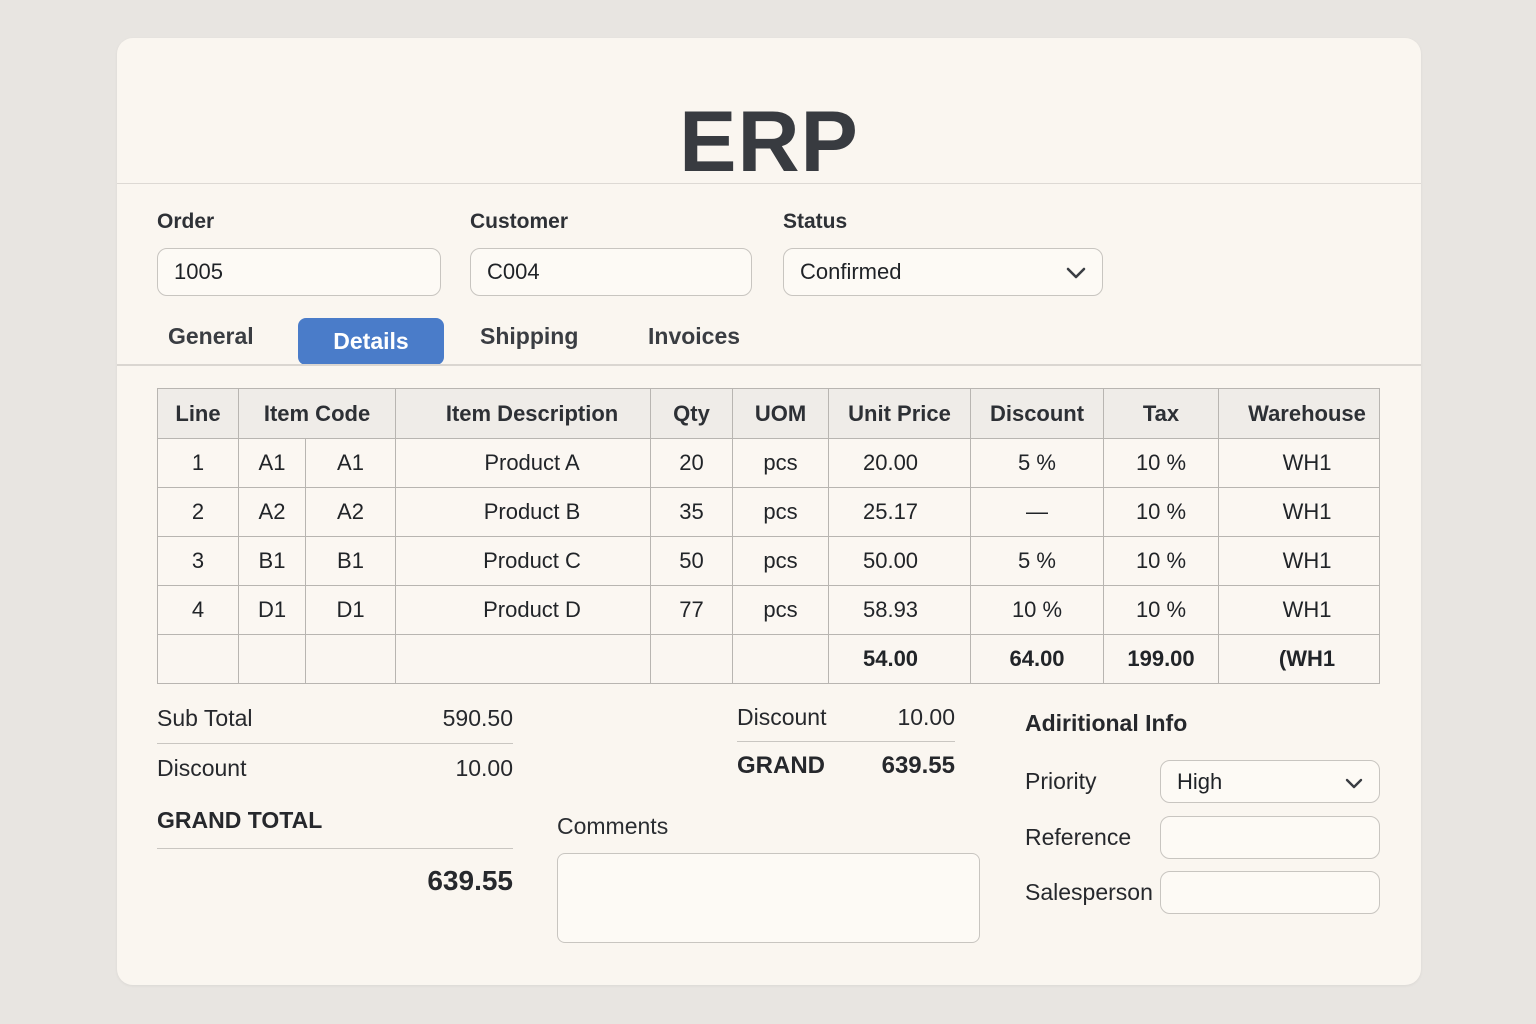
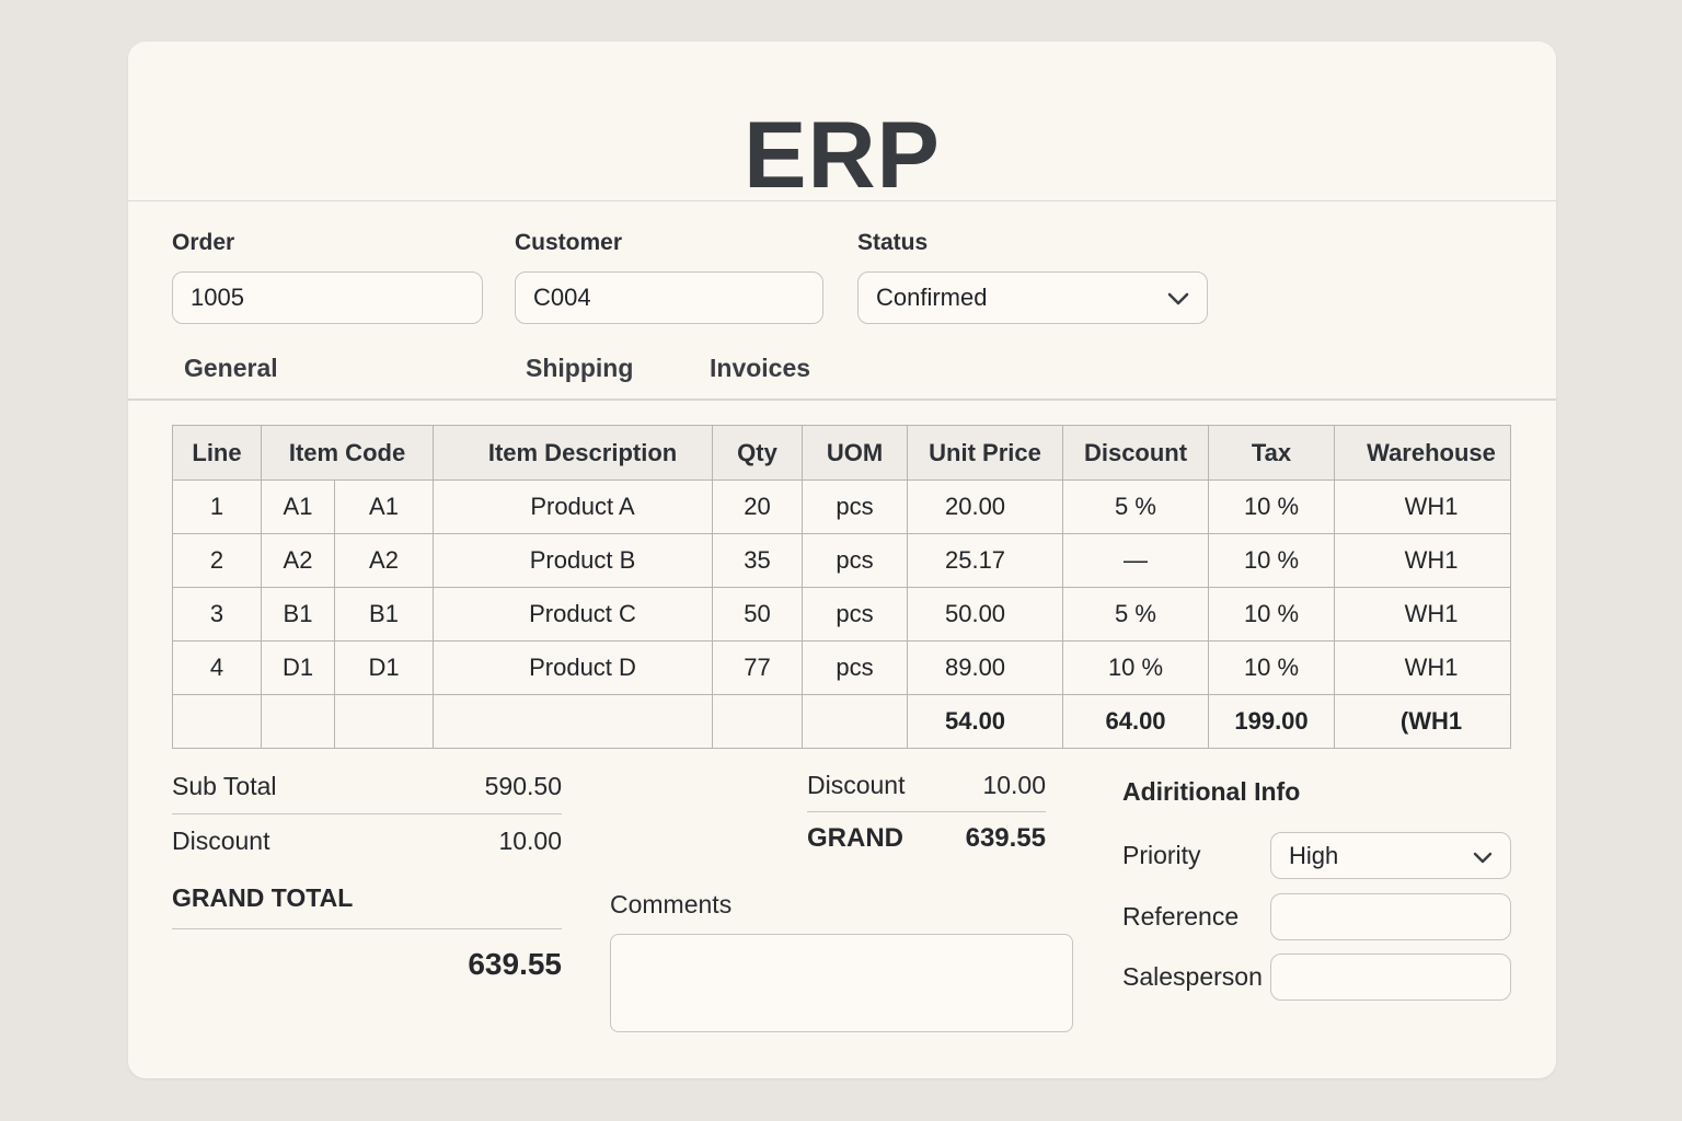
  ERP
  Order
  1005
  Customer
  C004
  Status
  Confirmed
  General
- Details
  Shipping
  Invoices
  Line	Item Code	Item Description	Qty	UOM	Unit Price	Discount	Tax	Warehouse
  1	A1	A1	Product A	20	pcs	20.00	5 %	10 %	WH1
  2	A2	A2	Product B	35	pcs	25.17	—	10 %	WH1
  3	B1	B1	Product C	50	pcs	50.00	5 %	10 %	WH1
- 4	D1	D1	Product D	77	pcs	58.93	10 %	10 %	WH1
+ 4	D1	D1	Product D	77	pcs	89.00	10 %	10 %	WH1
  						54.00	64.00	199.00	(WH1
  Sub Total
  590.50
  Discount
  10.00
  GRAND TOTAL
  639.55
  Discount
  10.00
  GRAND
  639.55
  Comments
  Adiritional Info
  Priority
  High
  Reference
  Salesperson
